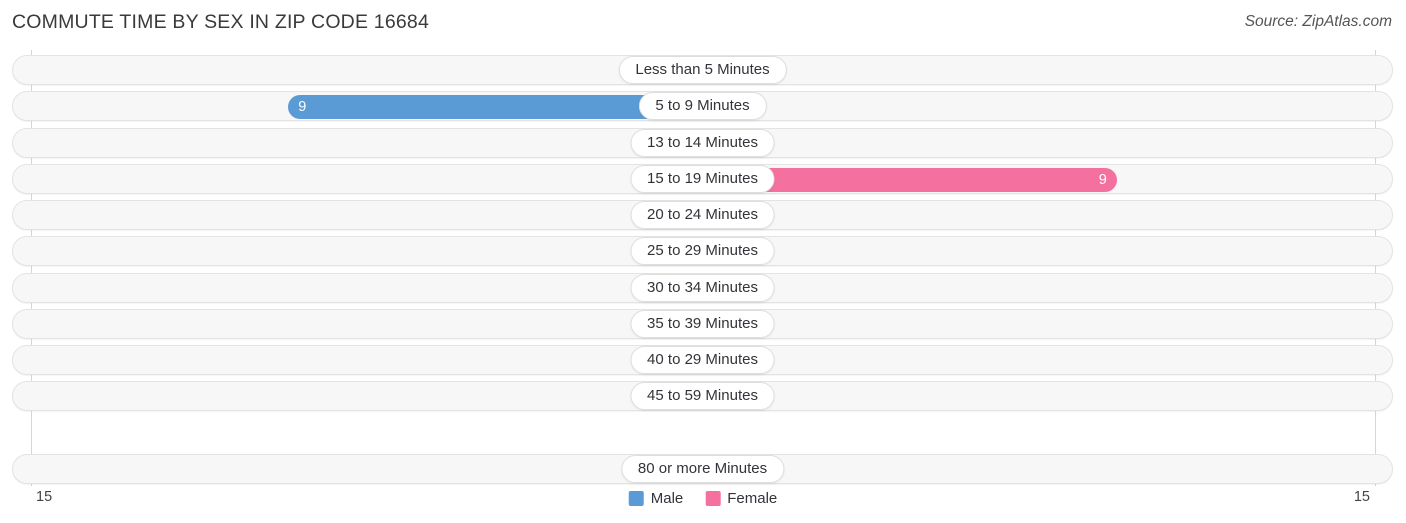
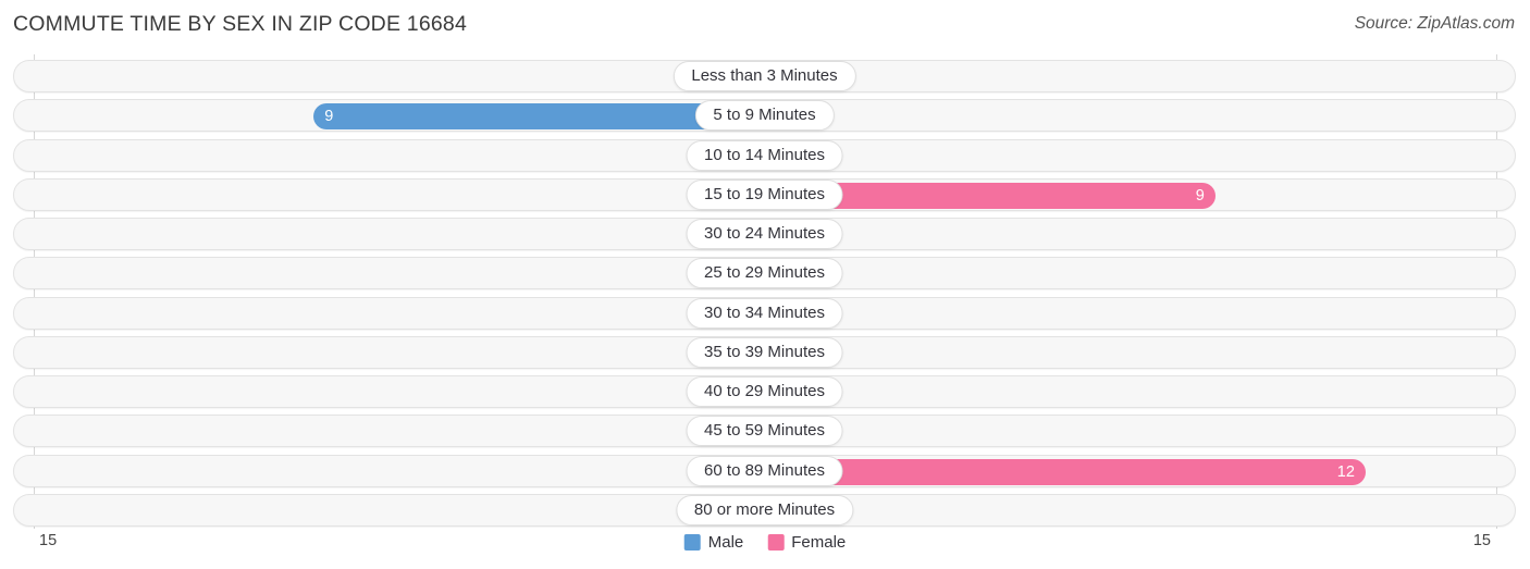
  COMMUTE TIME BY SEX IN ZIP CODE 16684
  Source: ZipAtlas.com
- Less than 5 Minutes
+ Less than 3 Minutes
  9
  5 to 9 Minutes
- 13 to 14 Minutes
+ 10 to 14 Minutes
  9
  15 to 19 Minutes
- 20 to 24 Minutes
+ 30 to 24 Minutes
  25 to 29 Minutes
  30 to 34 Minutes
  35 to 39 Minutes
  40 to 29 Minutes
  45 to 59 Minutes
+ 12
+ 60 to 89 Minutes
  80 or more Minutes
  15
  15
  Male
  Female
